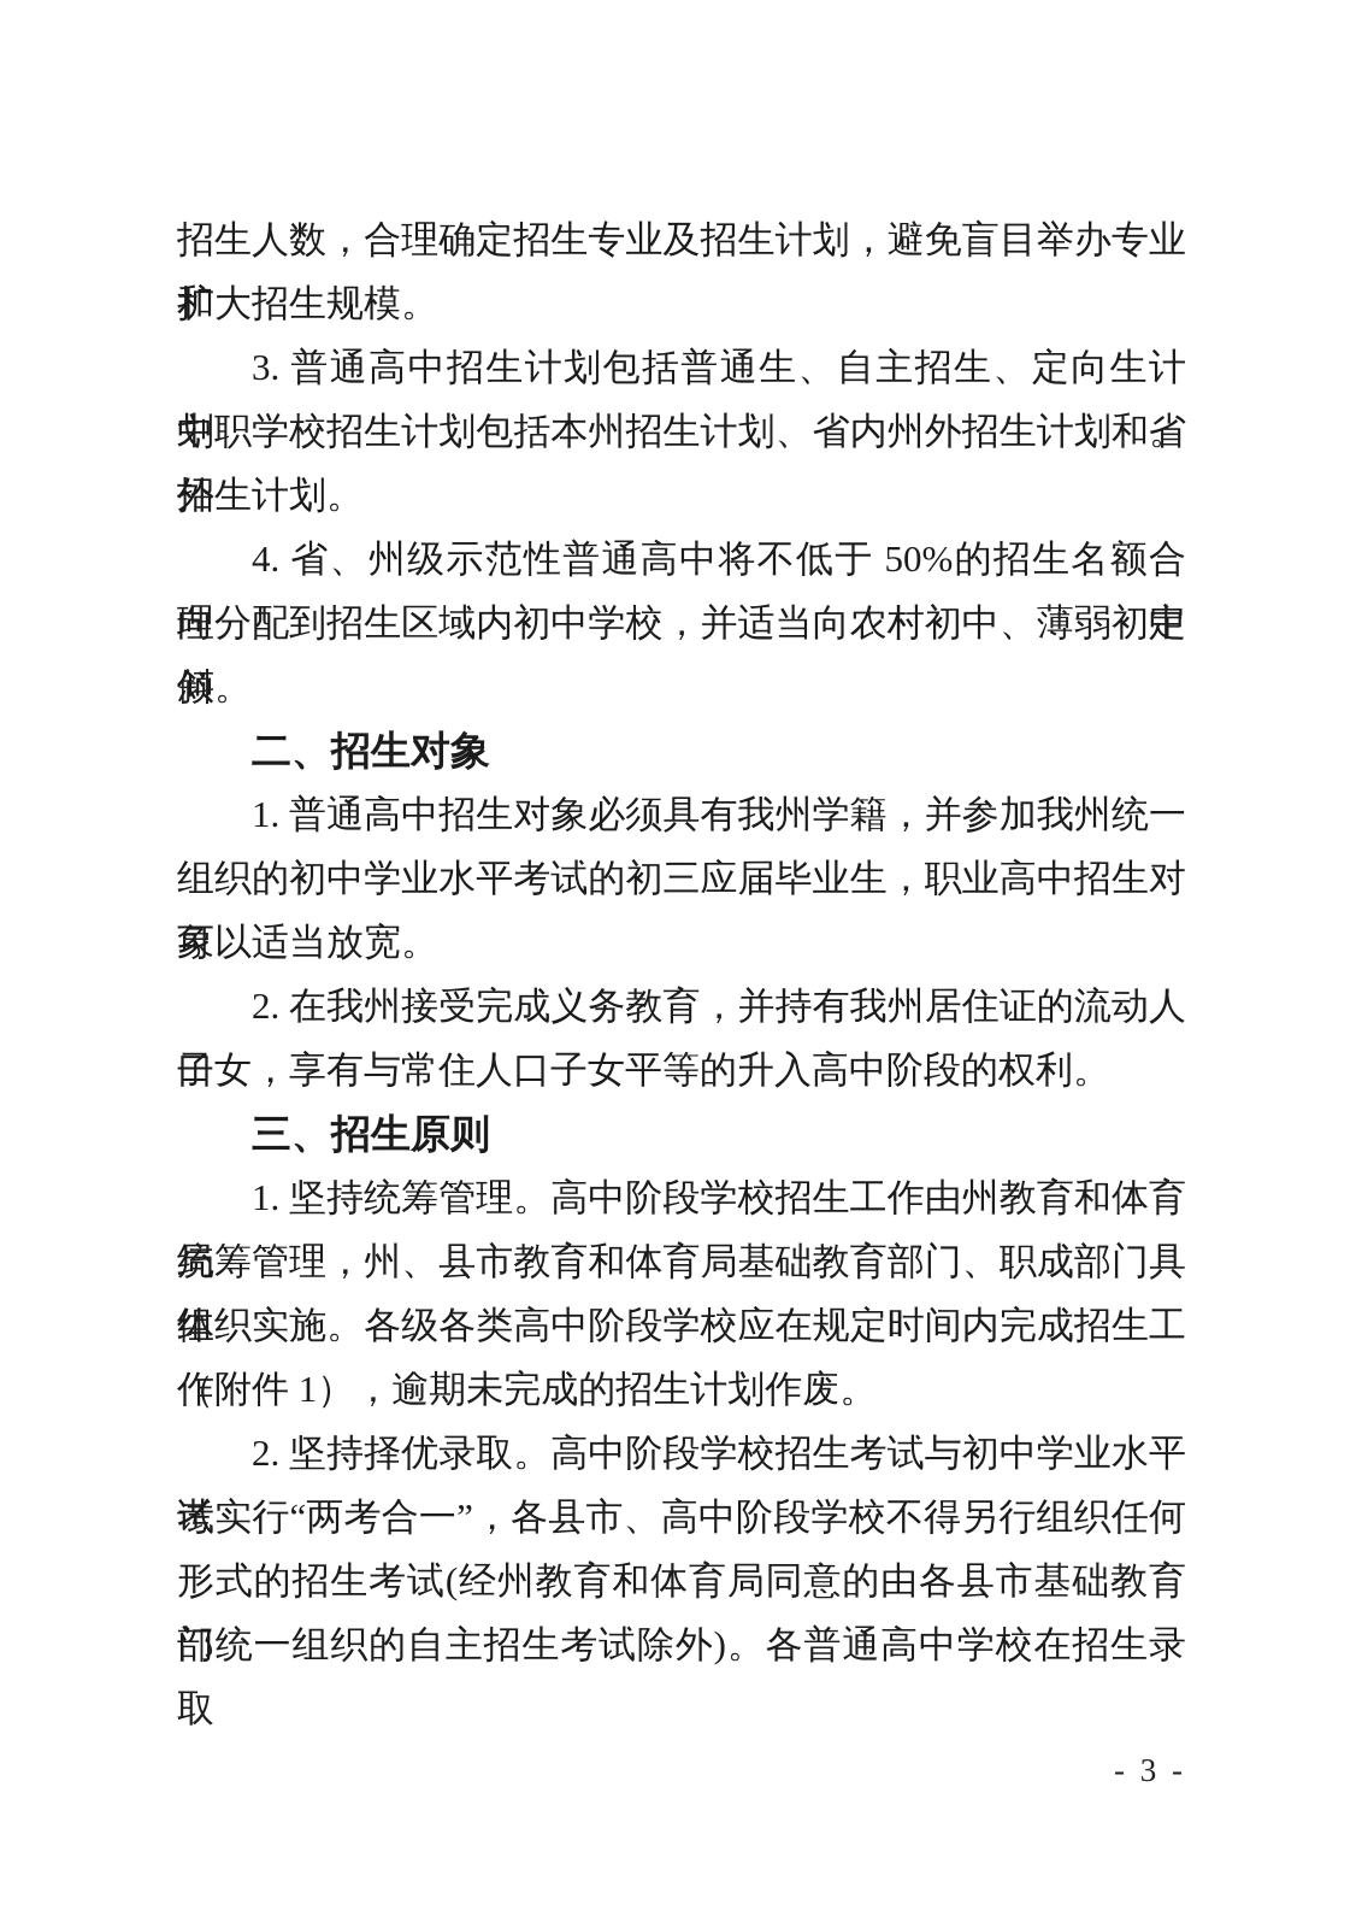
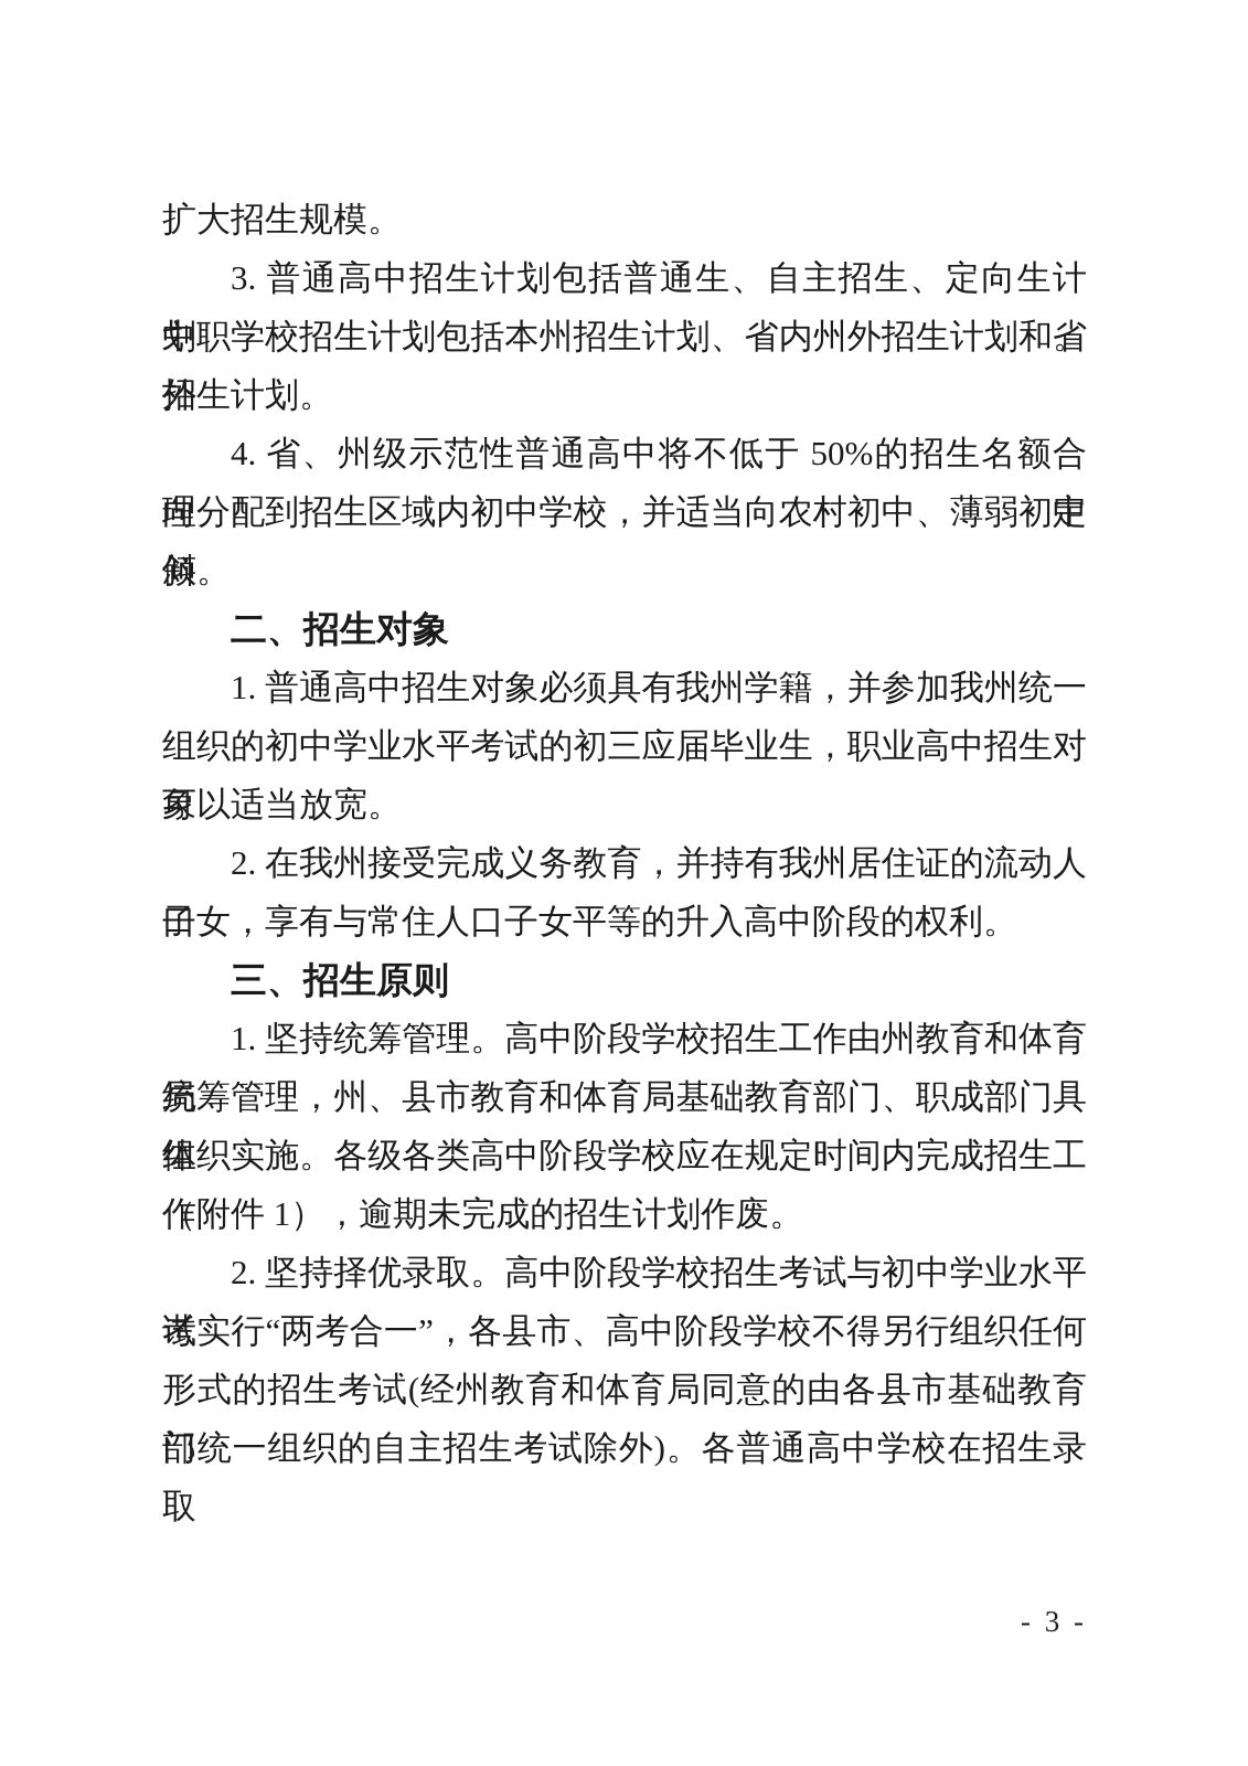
- 招生人数，合理确定招生专业及招生计划，避免盲目举办专业和
  扩大招生规模。
  3. 普通高中招生计划包括普通生、自主招生、定向生计划。
  中职学校招生计划包括本州招生计划、省内州外招生计划和省外
  招生计划。
  4. 省、州级示范性普通高中将不低于 50%的招生名额合理定
  向分配到招生区域内初中学校，并适当向农村初中、薄弱初中倾
  斜。
  二、招生对象
  1. 普通高中招生对象必须具有我州学籍，并参加我州统一
  组织的初中学业水平考试的初三应届毕业生，职业高中招生对象
  可以适当放宽。
  2. 在我州接受完成义务教育，并持有我州居住证的流动人口
  子女，享有与常住人口子女平等的升入高中阶段的权利。
  三、招生原则
  1. 坚持统筹管理。高中阶段学校招生工作由州教育和体育局
  统筹管理，州、县市教育和体育局基础教育部门、职成部门具体
  组织实施。各级各类高中阶段学校应在规定时间内完成招生工作
  （附件 1），逾期未完成的招生计划作废。
  2. 坚持择优录取。高中阶段学校招生考试与初中学业水平考
  试实行“两考合一”，各县市、高中阶段学校不得另行组织任何
  形式的招生考试(经州教育和体育局同意的由各县市基础教育部
  门统一组织的自主招生考试除外)。各普通高中学校在招生录取
  - 3 -
